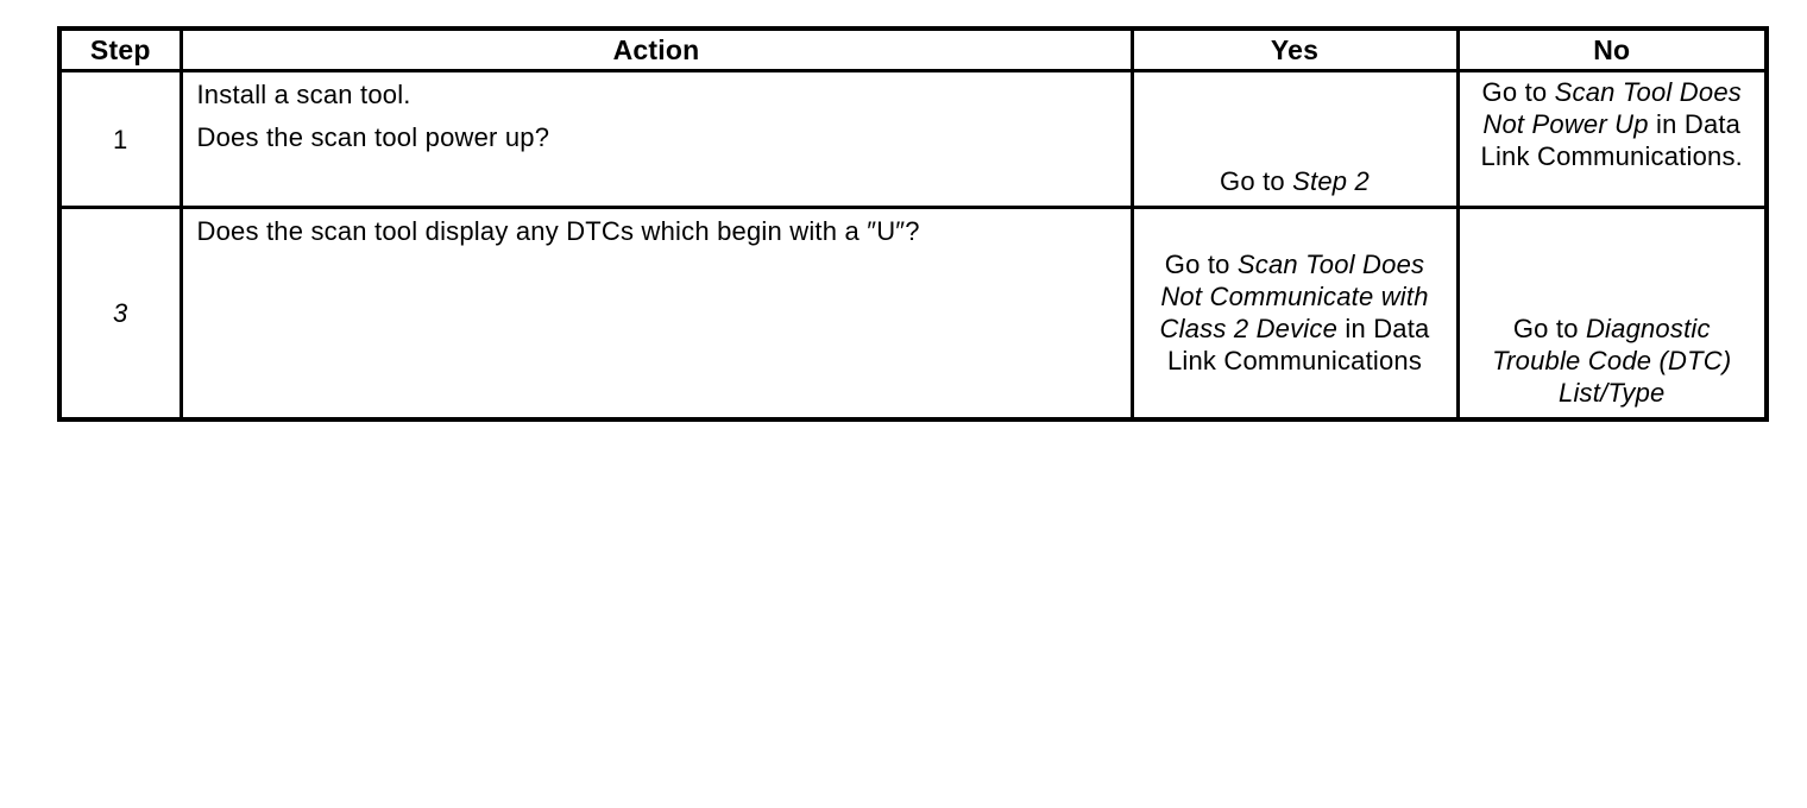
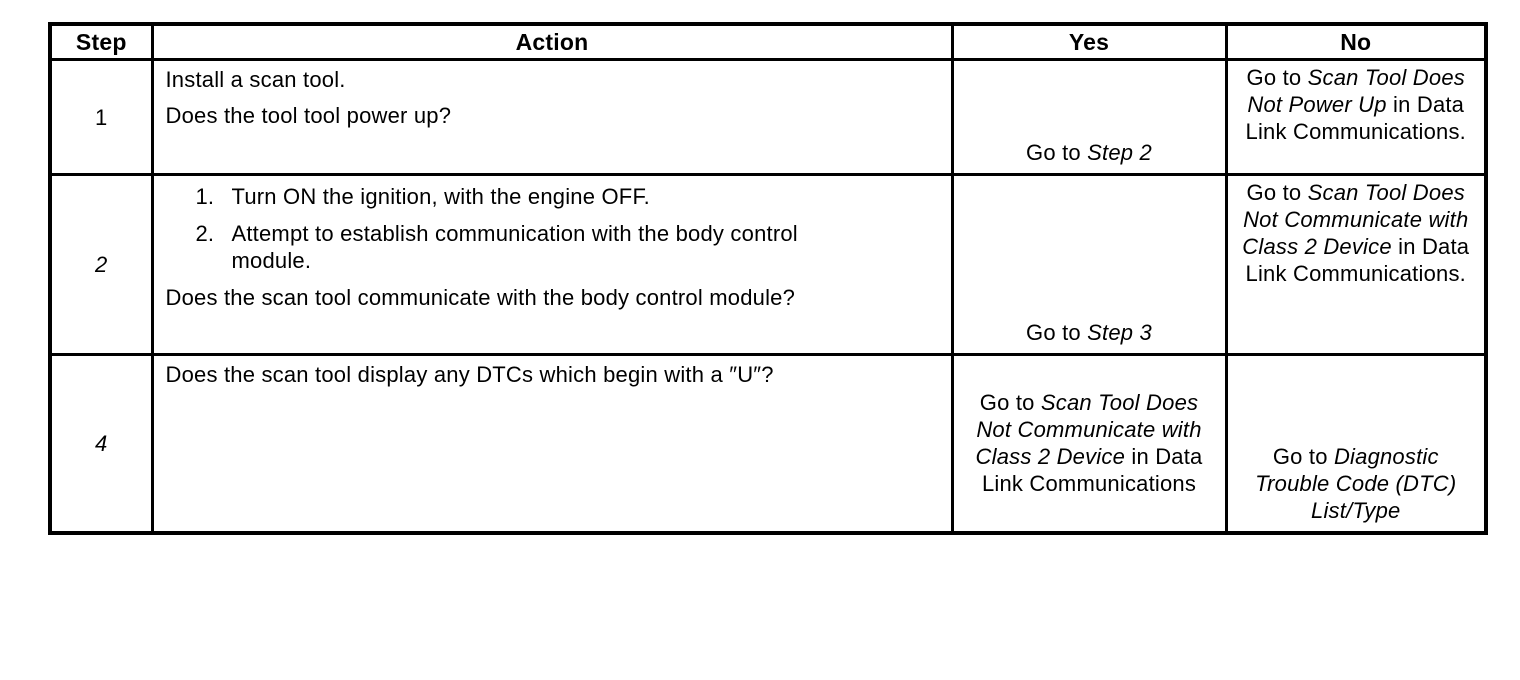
  Step	Action	Yes	No
- 1	Install a scan tool. Does the scan tool power up?	Go to Step 2	Go to Scan Tool Does Not Power Up in Data Link Communications.
+ 1	Install a scan tool. Does the tool tool power up?	Go to Step 2	Go to Scan Tool Does Not Power Up in Data Link Communications.
+ 2	1. Turn ON the ignition, with the engine OFF. 2. Attempt to establish communication with the body control module. Does the scan tool communicate with the body control module?	Go to Step 3	Go to Scan Tool Does Not Communicate with Class 2 Device in Data Link Communications.
- 3	Does the scan tool display any DTCs which begin with a ″U″?	Go to Scan Tool Does Not Communicate with Class 2 Device in Data Link Communications	Go to Diagnostic Trouble Code (DTC) List/Type
+ 4	Does the scan tool display any DTCs which begin with a ″U″?	Go to Scan Tool Does Not Communicate with Class 2 Device in Data Link Communications	Go to Diagnostic Trouble Code (DTC) List/Type
